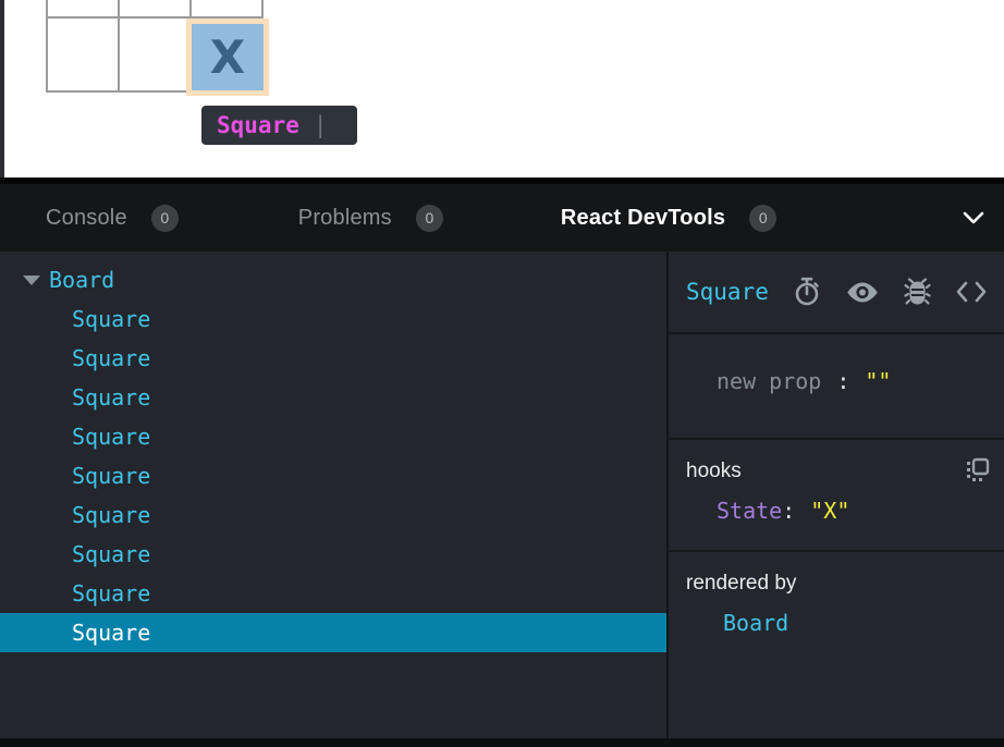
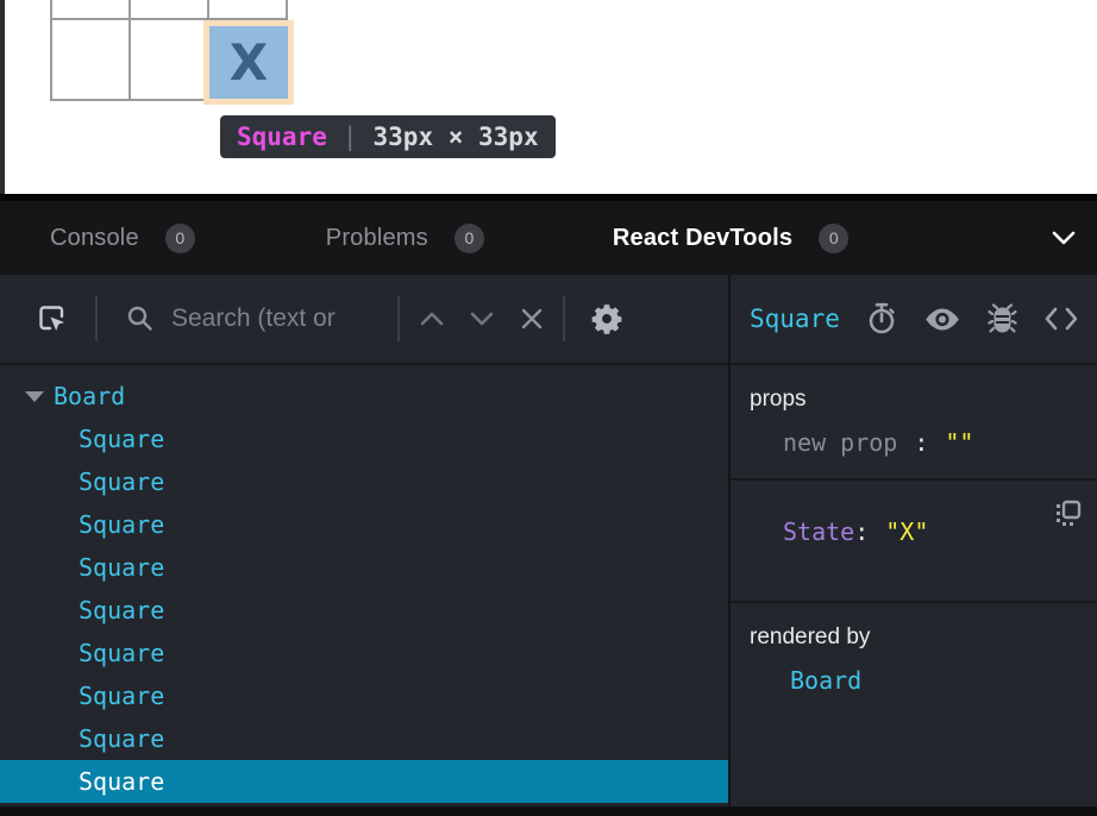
  X
  Square
  |
+ 33px × 33px
  Console
  0
  Problems
  0
  React DevTools
  0
+ Search (text or
  Board
  Square
  Square
  Square
  Square
  Square
  Square
  Square
  Square
  Square
  Square
+ props
  new prop
  :
  ""
- hooks
  State
  :
  "X"
  rendered by
  Board
